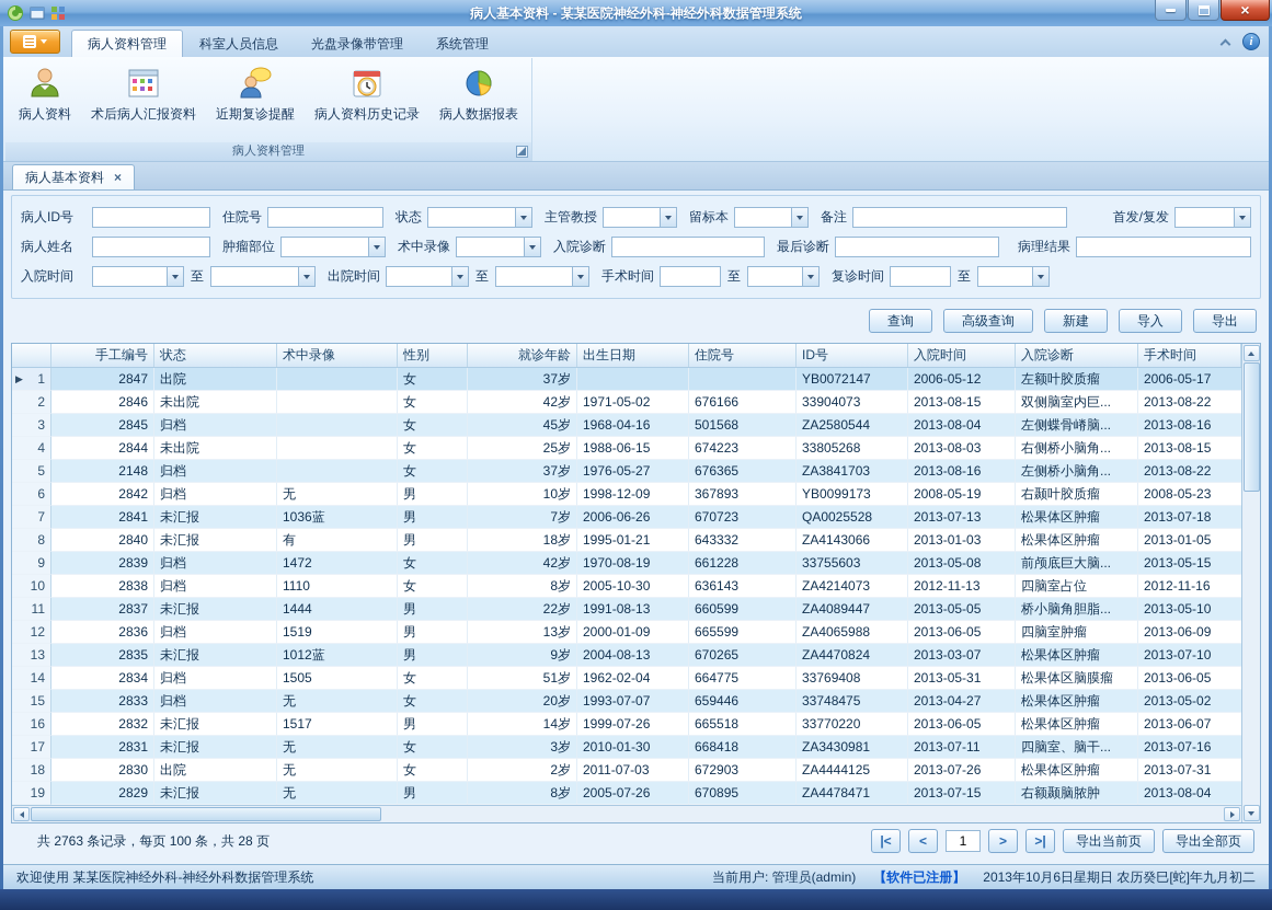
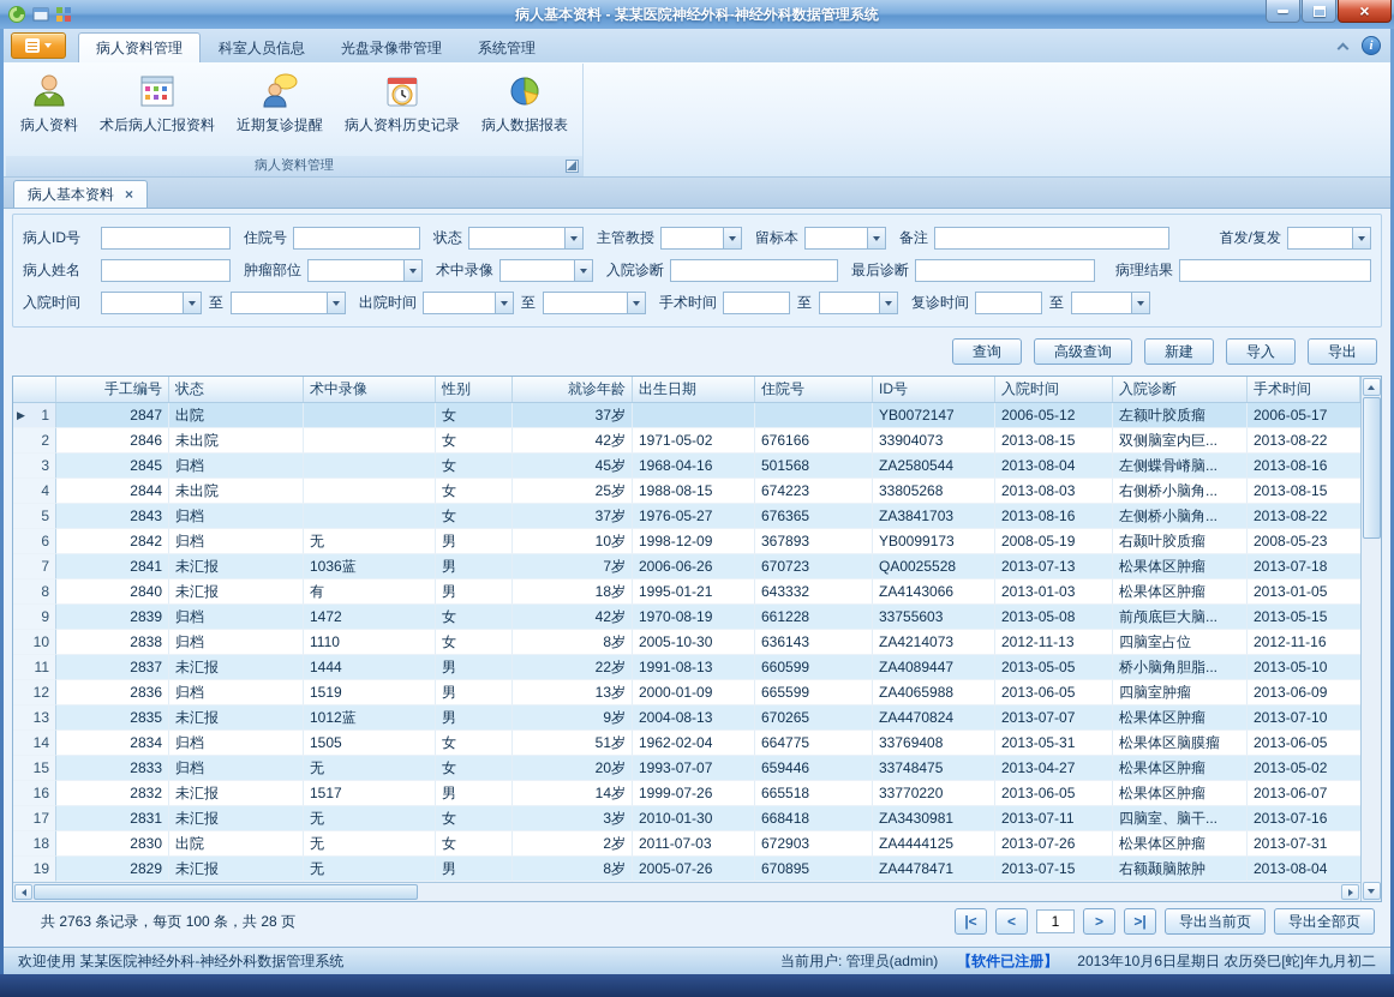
  病人基本资料 - 某某医院神经外科-神经外科数据管理系统
  ×
  病人资料管理
  科室人员信息
  光盘录像带管理
  系统管理
  i
  病人资料
  术后病人汇报资料
  近期复诊提醒
  病人资料历史记录
  病人数据报表
  病人资料管理
  病人基本资料
  ×
  病人ID号
  住院号
  状态
  主管教授
  留标本
  备注
  首发/复发
  病人姓名
  肿瘤部位
  术中录像
  入院诊断
  最后诊断
  病理结果
  入院时间
  至
  出院时间
  至
  手术时间
  至
  复诊时间
  至
  查询
  高级查询
  新建
  导入
  导出
  手工编号
  状态
  术中录像
  性别
  就诊年龄
  出生日期
  住院号
  ID号
  入院时间
  入院诊断
  手术时间
  ▶
  1
  2847
  出院
  女
  37岁
  YB0072147
  2006-05-12
  左额叶胶质瘤
  2006-05-17
  2
  2846
  未出院
  女
  42岁
  1971-05-02
  676166
  33904073
  2013-08-15
  双侧脑室内巨...
  2013-08-22
  3
  2845
  归档
  女
  45岁
  1968-04-16
  501568
  ZA2580544
  2013-08-04
  左侧蝶骨嵴脑...
  2013-08-16
  4
  2844
  未出院
  女
  25岁
- 1988-06-15
+ 1988-08-15
  674223
  33805268
  2013-08-03
  右侧桥小脑角...
  2013-08-15
  5
- 2148
+ 2843
  归档
  女
  37岁
  1976-05-27
  676365
  ZA3841703
  2013-08-16
  左侧桥小脑角...
  2013-08-22
  6
  2842
  归档
  无
  男
  10岁
  1998-12-09
  367893
  YB0099173
  2008-05-19
  右颞叶胶质瘤
  2008-05-23
  7
  2841
  未汇报
  1036蓝
  男
  7岁
  2006-06-26
  670723
  QA0025528
  2013-07-13
  松果体区肿瘤
  2013-07-18
  8
  2840
  未汇报
  有
  男
  18岁
  1995-01-21
  643332
  ZA4143066
  2013-01-03
  松果体区肿瘤
  2013-01-05
  9
  2839
  归档
  1472
  女
  42岁
  1970-08-19
  661228
  33755603
  2013-05-08
  前颅底巨大脑...
  2013-05-15
  10
  2838
  归档
  1110
  女
  8岁
  2005-10-30
  636143
  ZA4214073
  2012-11-13
  四脑室占位
  2012-11-16
  11
  2837
  未汇报
  1444
  男
  22岁
  1991-08-13
  660599
  ZA4089447
  2013-05-05
  桥小脑角胆脂...
  2013-05-10
  12
  2836
  归档
  1519
  男
  13岁
  2000-01-09
  665599
  ZA4065988
  2013-06-05
  四脑室肿瘤
  2013-06-09
  13
  2835
  未汇报
  1012蓝
  男
  9岁
  2004-08-13
  670265
  ZA4470824
- 2013-03-07
+ 2013-07-07
  松果体区肿瘤
  2013-07-10
  14
  2834
  归档
  1505
  女
  51岁
  1962-02-04
  664775
  33769408
  2013-05-31
  松果体区脑膜瘤
  2013-06-05
  15
  2833
  归档
  无
  女
  20岁
  1993-07-07
  659446
  33748475
  2013-04-27
  松果体区肿瘤
  2013-05-02
  16
  2832
  未汇报
  1517
  男
  14岁
  1999-07-26
  665518
  33770220
  2013-06-05
  松果体区肿瘤
  2013-06-07
  17
  2831
  未汇报
  无
  女
  3岁
  2010-01-30
  668418
  ZA3430981
  2013-07-11
  四脑室、脑干...
  2013-07-16
  18
  2830
  出院
  无
  女
  2岁
  2011-07-03
  672903
  ZA4444125
  2013-07-26
  松果体区肿瘤
  2013-07-31
  19
  2829
  未汇报
  无
  男
  8岁
  2005-07-26
  670895
  ZA4478471
  2013-07-15
  右额颞脑脓肿
  2013-08-04
  共 2763 条记录，每页 100 条，共 28 页
  |<
  <
  1
  >
  >|
  导出当前页
  导出全部页
  欢迎使用 某某医院神经外科-神经外科数据管理系统
  当前用户: 管理员(admin)
  【软件已注册】
  2013年10月6日星期日 农历癸巳[蛇]年九月初二
